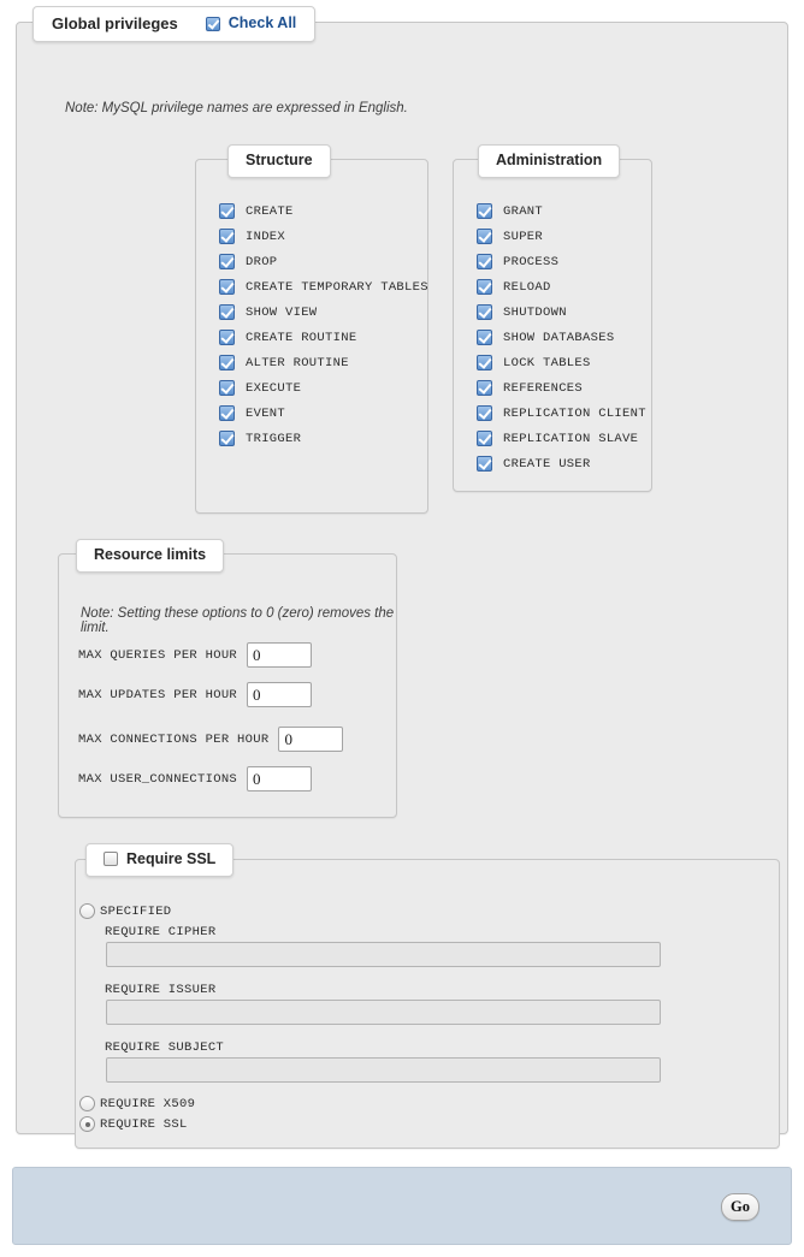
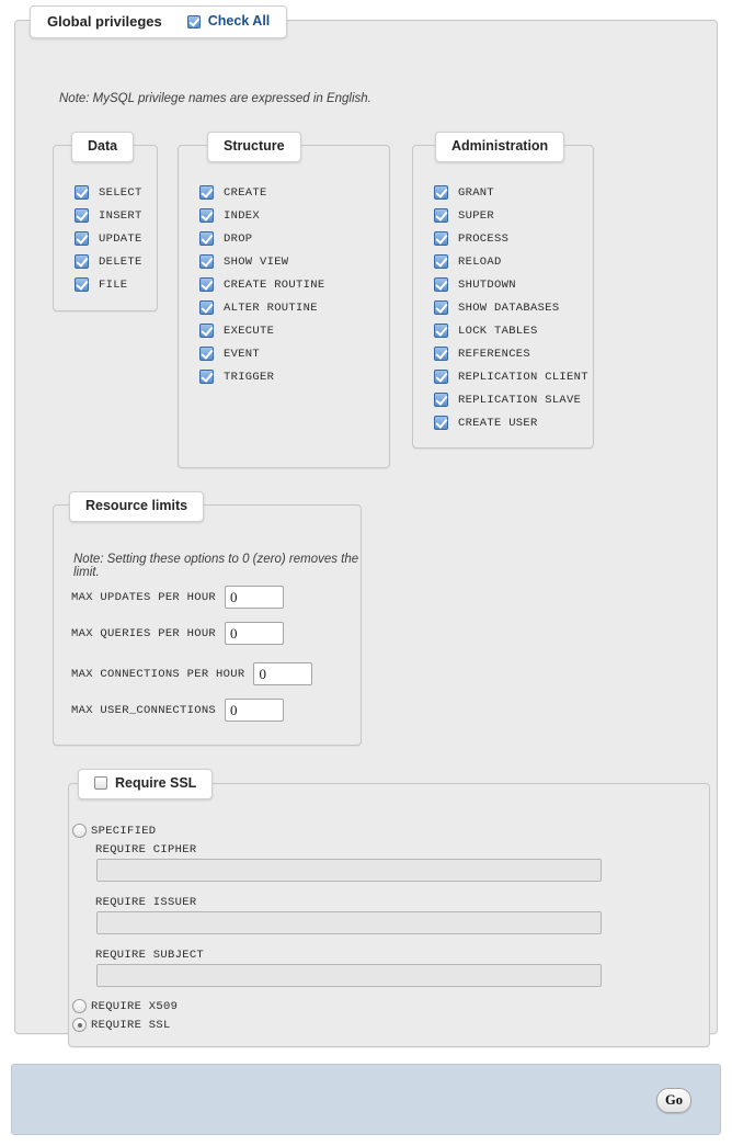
  Global privileges
  Check All
  Note: MySQL privilege names are expressed in English.
+ Data
+ SELECT
+ INSERT
+ UPDATE
+ DELETE
+ FILE
  Structure
  CREATE
  INDEX
  DROP
- CREATE TEMPORARY TABLES
  SHOW VIEW
  CREATE ROUTINE
  ALTER ROUTINE
  EXECUTE
  EVENT
  TRIGGER
  Administration
  GRANT
  SUPER
  PROCESS
  RELOAD
  SHUTDOWN
  SHOW DATABASES
  LOCK TABLES
  REFERENCES
  REPLICATION CLIENT
  REPLICATION SLAVE
  CREATE USER
  Resource limits
  Note: Setting these options to 0 (zero) removes the limit.
- MAX QUERIES PER HOUR
+ MAX UPDATES PER HOUR
  0
- MAX UPDATES PER HOUR
+ MAX QUERIES PER HOUR
  0
  MAX CONNECTIONS PER HOUR
  0
  MAX USER_CONNECTIONS
  0
  Require SSL
  SPECIFIED
  REQUIRE CIPHER
  REQUIRE ISSUER
  REQUIRE SUBJECT
  REQUIRE X509
  REQUIRE SSL
  Go
